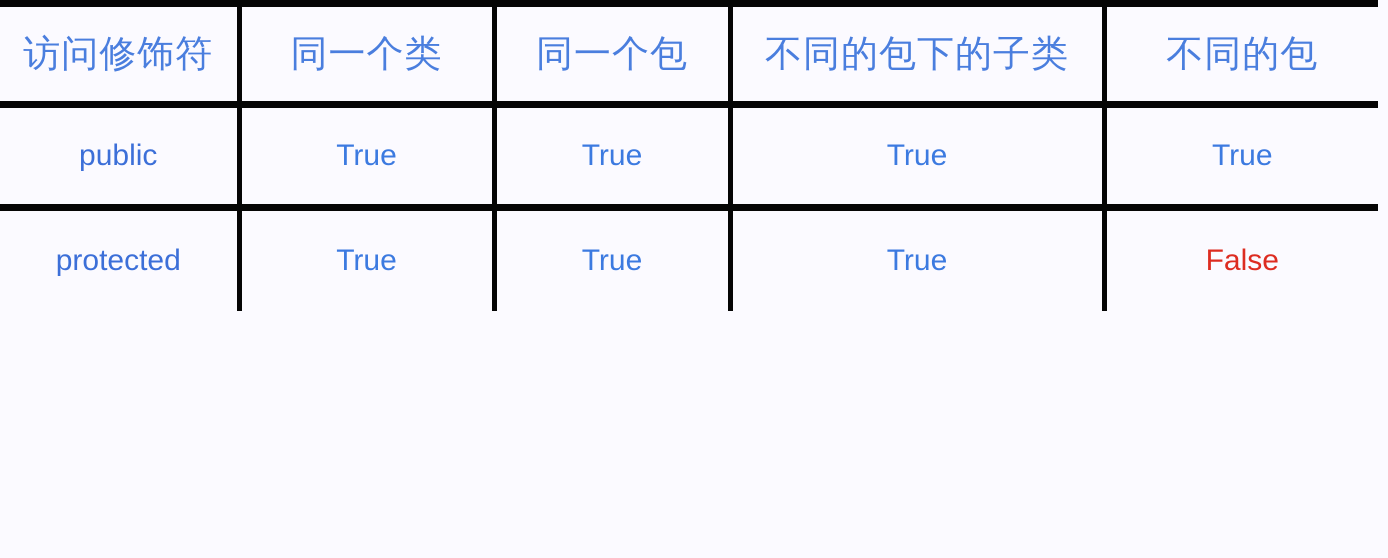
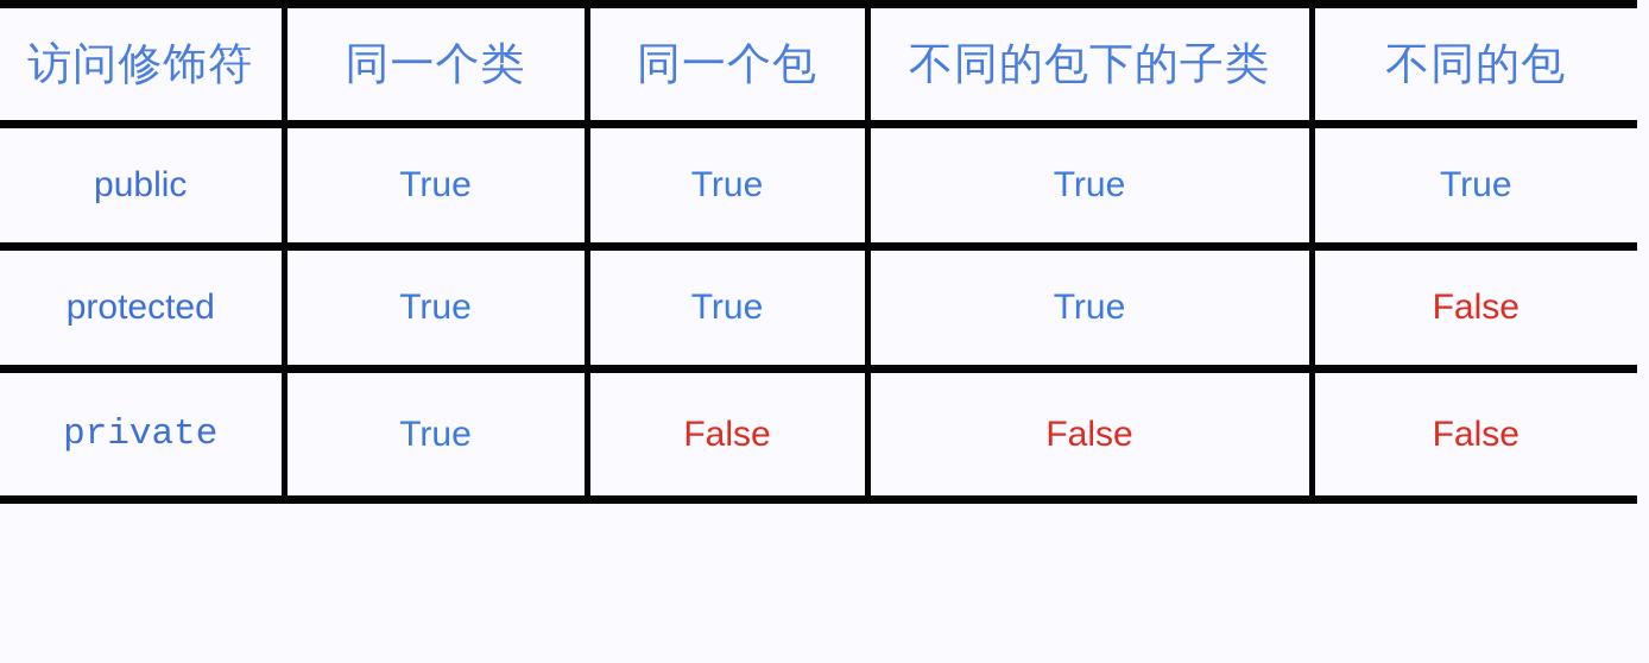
  访问修饰符	同一个类	同一个包	不同的包下的子类	不同的包
  public	True	True	True	True
  protected	True	True	True	False
+ private	True	False	False	False
